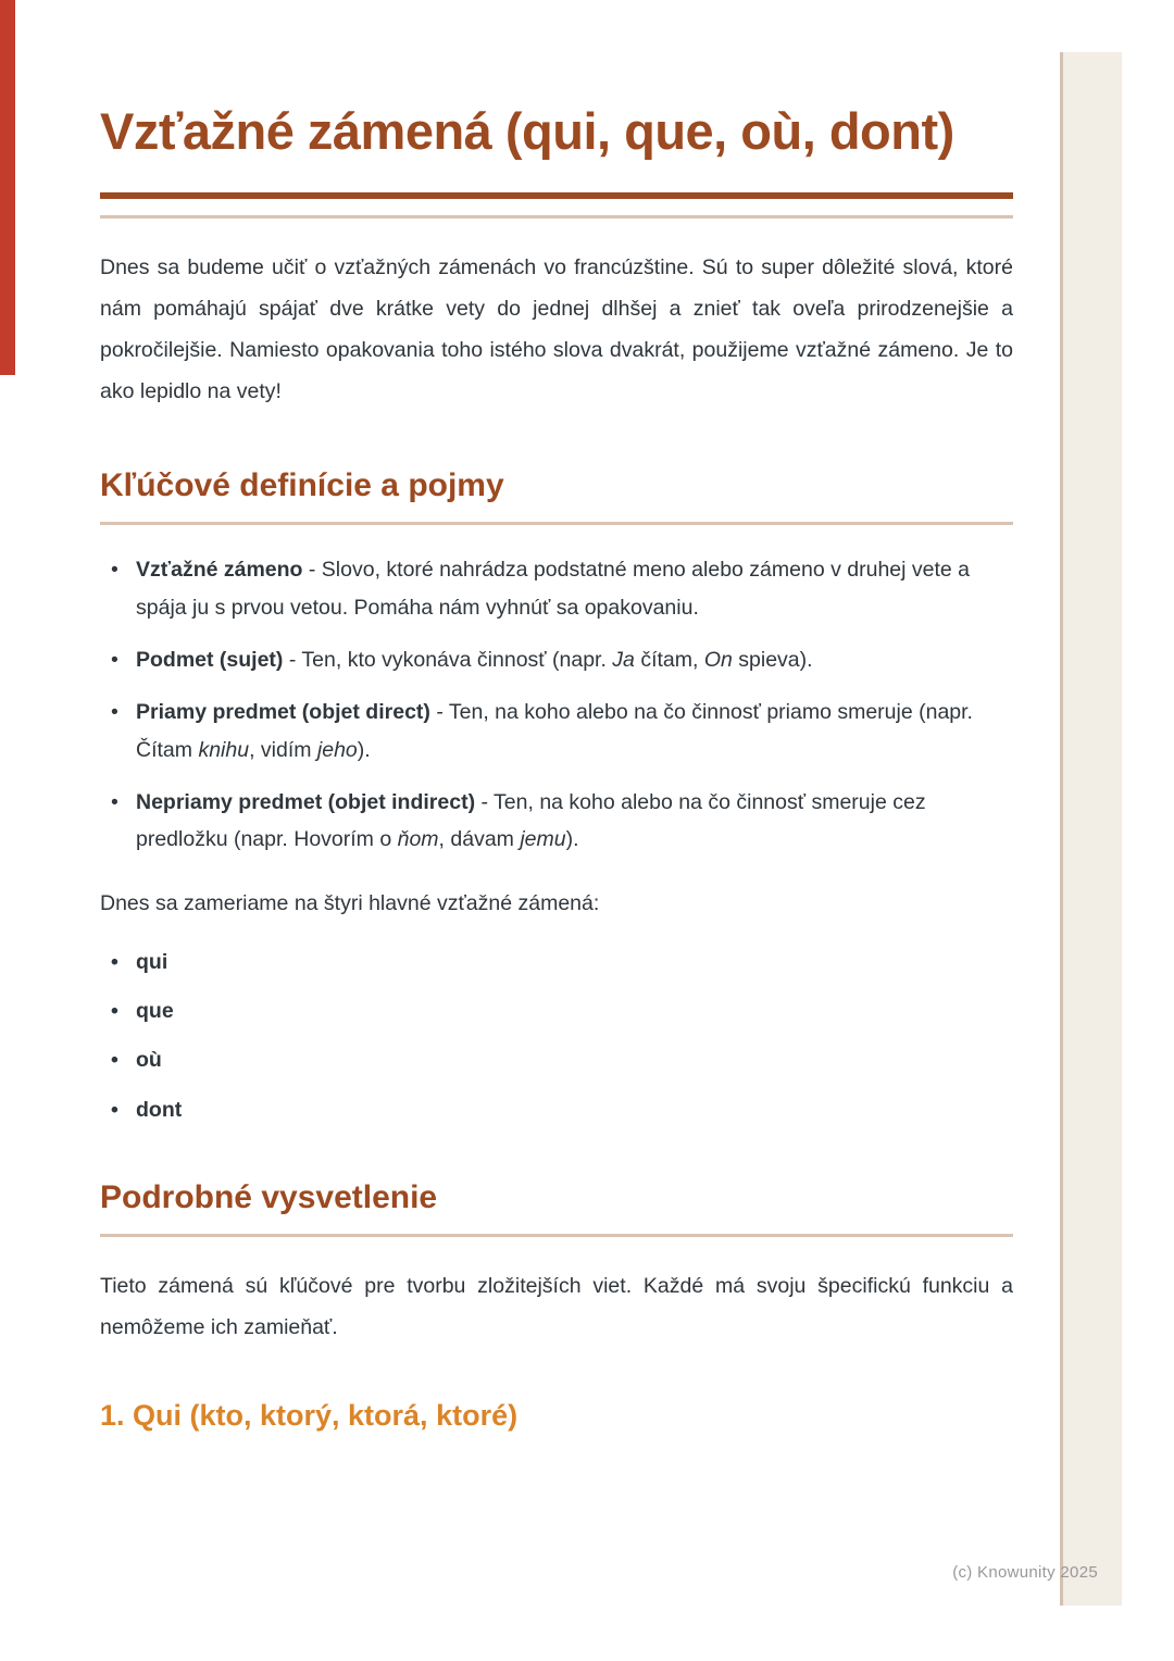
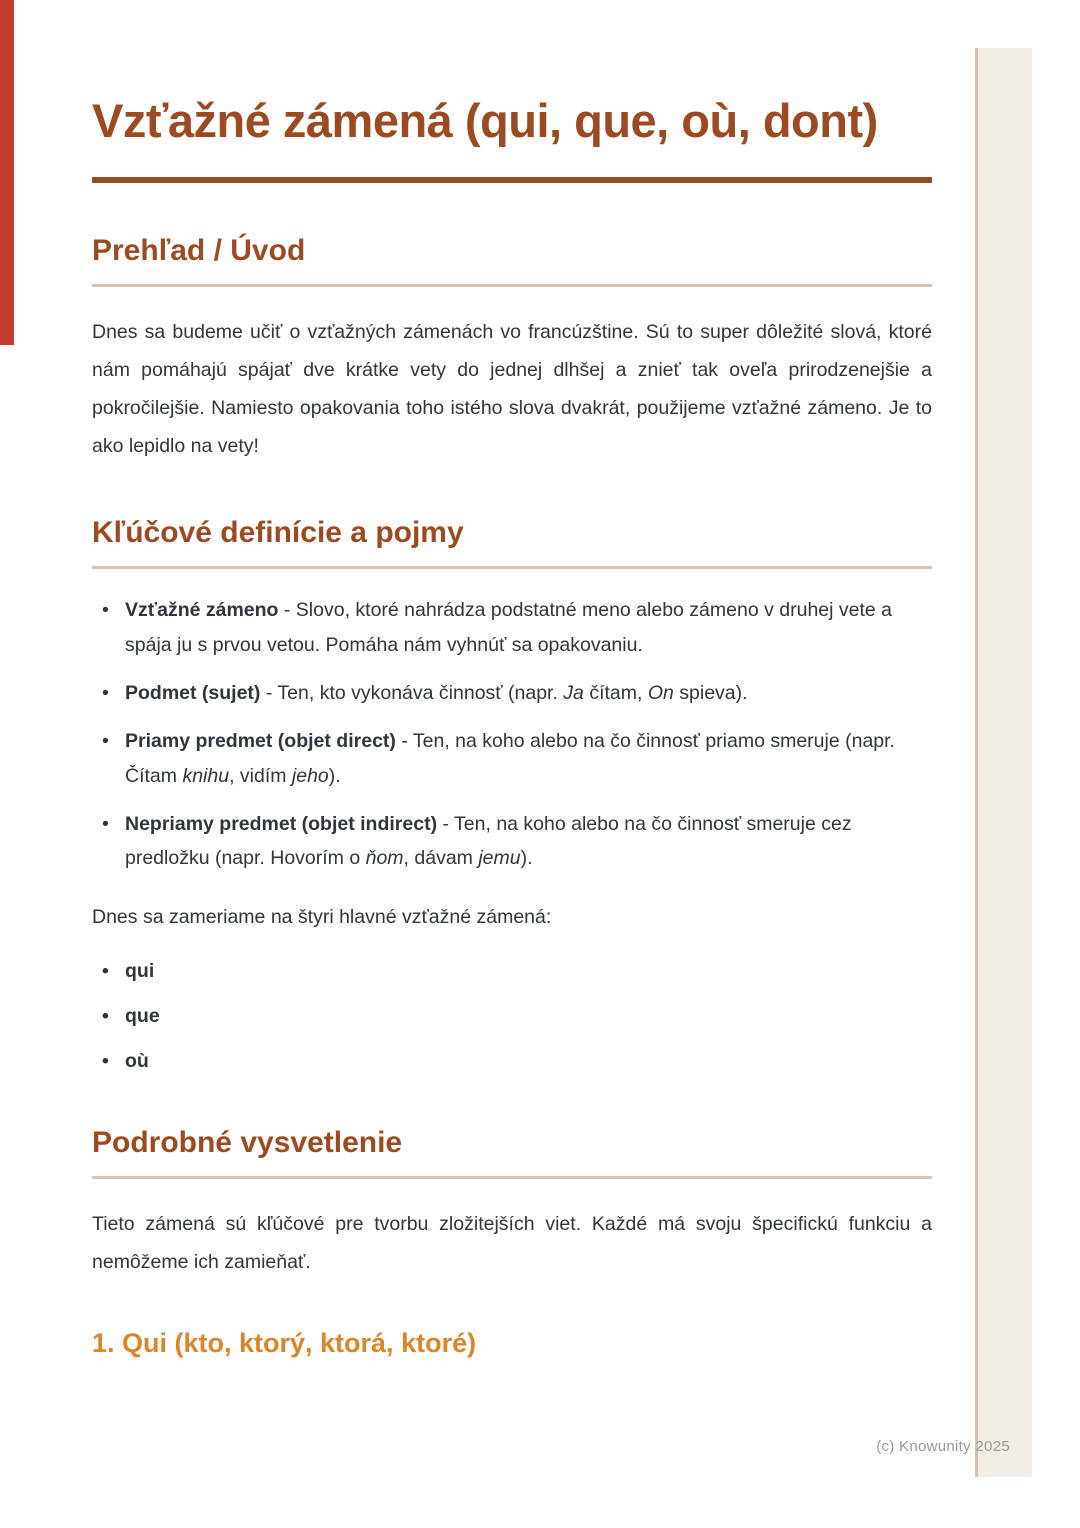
  Vzťažné zámená (qui, que, où, dont)
+ Prehľad / Úvod
  Dnes sa budeme učiť o vzťažných zámenách vo francúzštine. Sú to super dôležité slová, ktoré nám pomáhajú spájať dve krátke vety do jednej dlhšej a znieť tak oveľa prirodzenejšie a pokročilejšie. Namiesto opakovania toho istého slova dvakrát, použijeme vzťažné zámeno. Je to ako lepidlo na vety!
  Kľúčové definície a pojmy
  Vzťažné zámeno - Slovo, ktoré nahrádza podstatné meno alebo zámeno v druhej vete a spája ju s prvou vetou. Pomáha nám vyhnúť sa opakovaniu.
  Podmet (sujet) - Ten, kto vykonáva činnosť (napr. Ja čítam, On spieva).
  Priamy predmet (objet direct) - Ten, na koho alebo na čo činnosť priamo smeruje (napr. Čítam knihu, vidím jeho).
  Nepriamy predmet (objet indirect) - Ten, na koho alebo na čo činnosť smeruje cez predložku (napr. Hovorím o ňom, dávam jemu).
  Dnes sa zameriame na štyri hlavné vzťažné zámená:
  qui
  que
  où
- dont
  Podrobné vysvetlenie
  Tieto zámená sú kľúčové pre tvorbu zložitejších viet. Každé má svoju špecifickú funkciu a nemôžeme ich zamieňať.
  1. Qui (kto, ktorý, ktorá, ktoré)
  (c) Knowunity 2025
